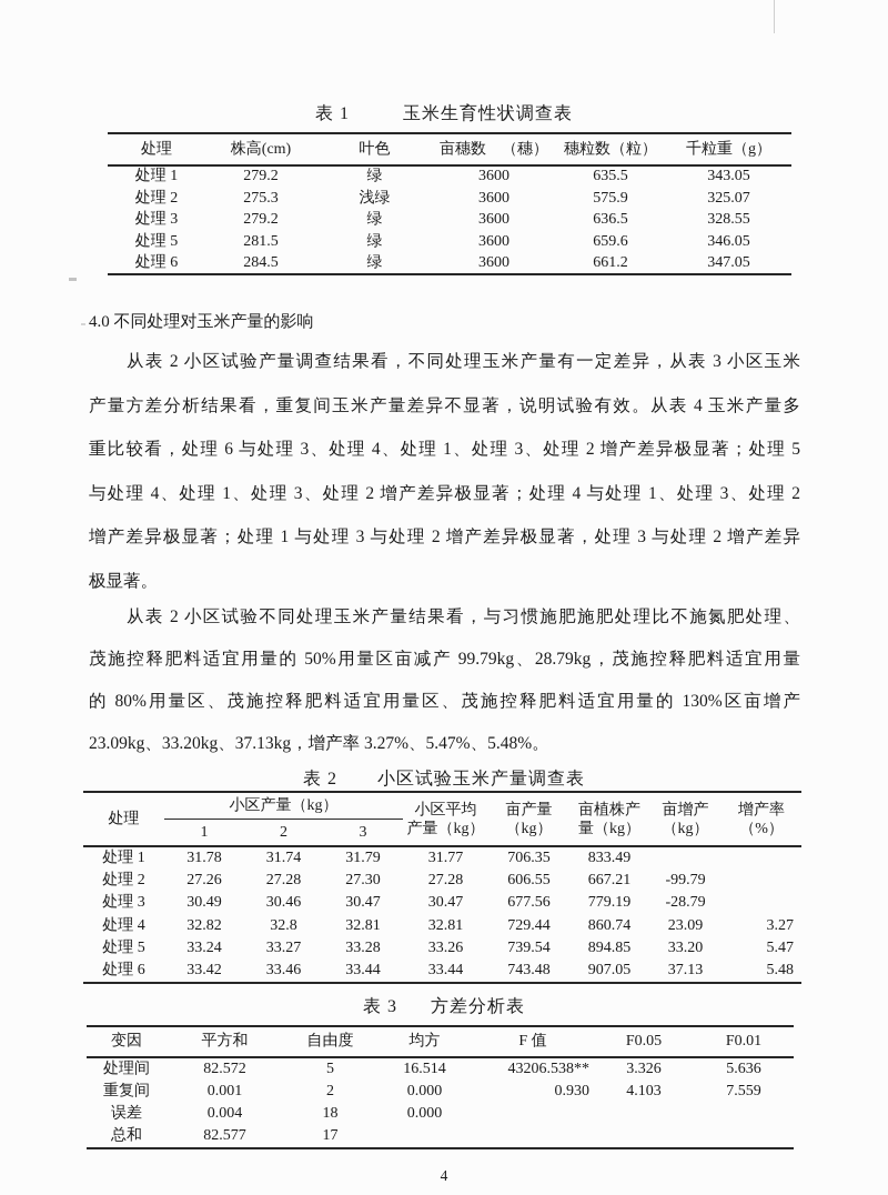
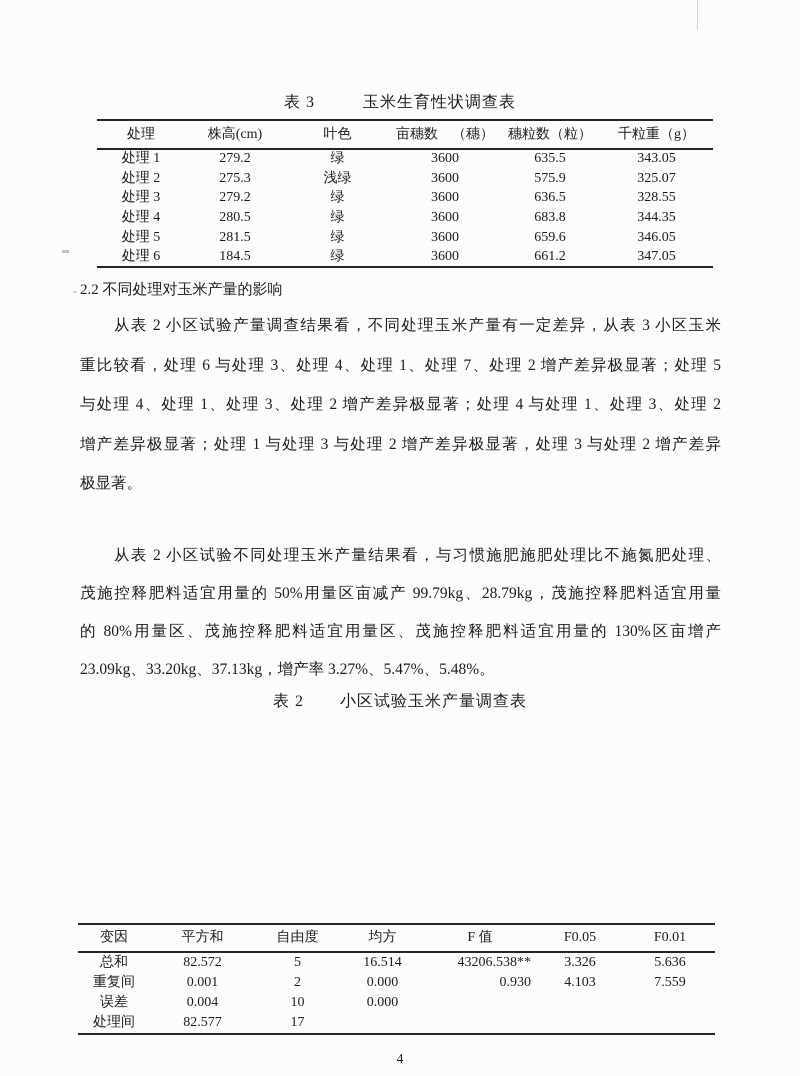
- 表 1 玉米生育性状调查表
+ 表 3 玉米生育性状调查表
  处理	株高(cm)	叶色	亩穗数 （穗）	穗粒数（粒）	千粒重（g）
  处理 1	279.2	绿	3600	635.5	343.05
  处理 2	275.3	浅绿	3600	575.9	325.07
  处理 3	279.2	绿	3600	636.5	328.55
+ 处理 4	280.5	绿	3600	683.8	344.35
  处理 5	281.5	绿	3600	659.6	346.05
- 处理 6	284.5	绿	3600	661.2	347.05
+ 处理 6	184.5	绿	3600	661.2	347.05
- 4.0 不同处理对玉米产量的影响
+ 2.2 不同处理对玉米产量的影响
  从表 2 小区试验产量调查结果看，不同处理玉米产量有一定差异，从表 3 小区玉米
- 产量方差分析结果看，重复间玉米产量差异不显著，说明试验有效。从表 4 玉米产量多
- 重比较看，处理 6 与处理 3、处理 4、处理 1、处理 3、处理 2 增产差异极显著；处理 5
+ 重比较看，处理 6 与处理 3、处理 4、处理 1、处理 7、处理 2 增产差异极显著；处理 5
  与处理 4、处理 1、处理 3、处理 2 增产差异极显著；处理 4 与处理 1、处理 3、处理 2
  增产差异极显著；处理 1 与处理 3 与处理 2 增产差异极显著，处理 3 与处理 2 增产差异
  极显著。
  从表 2 小区试验不同处理玉米产量结果看，与习惯施肥施肥处理比不施氮肥处理、
  茂施控释肥料适宜用量的 50%用量区亩减产 99.79kg、28.79kg，茂施控释肥料适宜用量
  的 80%用量区、茂施控释肥料适宜用量区、茂施控释肥料适宜用量的 130%区亩增产
  23.09kg、33.20kg、37.13kg，增产率 3.27%、5.47%、5.48%。
  表 2 小区试验玉米产量调查表
- 处理	小区产量（kg）	小区平均 产量（kg）	亩产量 （kg）	亩植株产 量（kg）	亩增产 （kg）	增产率 （%）
- 1	2	3
- 处理 1	31.78	31.74	31.79	31.77	706.35	833.49
- 处理 2	27.26	27.28	27.30	27.28	606.55	667.21	-99.79
- 处理 3	30.49	30.46	30.47	30.47	677.56	779.19	-28.79
- 处理 4	32.82	32.8	32.81	32.81	729.44	860.74	23.09	3.27
- 处理 5	33.24	33.27	33.28	33.26	739.54	894.85	33.20	5.47
- 处理 6	33.42	33.46	33.44	33.44	743.48	907.05	37.13	5.48
- 表 3 方差分析表
  变因	平方和	自由度	均方	F 值	F0.05	F0.01
- 处理间	82.572	5	16.514	43206.538**	3.326	5.636
+ 总和	82.572	5	16.514	43206.538**	3.326	5.636
  重复间	0.001	2	0.000	0.930	4.103	7.559
- 误差	0.004	18	0.000
+ 误差	0.004	10	0.000
- 总和	82.577	17
+ 处理间	82.577	17
  4
